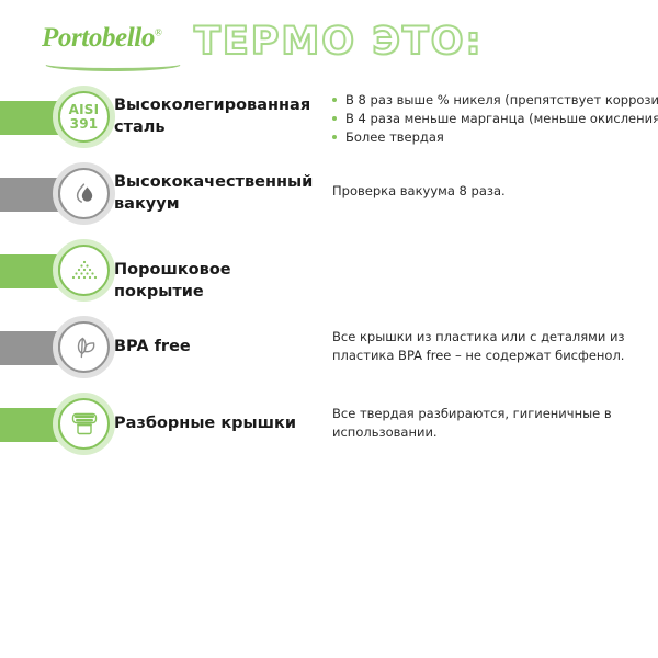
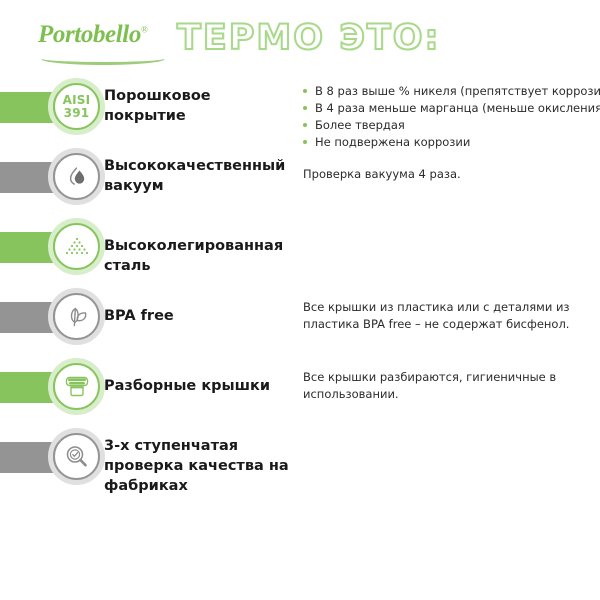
  Portobello®
  ТЕРМО ЭТО:
  AISI
  391
- Высоколегированная сталь
+ Порошковое покрытие
  В 8 раз выше % никеля (препятствует коррози
  В 4 раза меньше марганца (меньше окисления
  Более твердая
+ Не подвержена коррозии
  Высококачественный вакуум
- Проверка вакуума 8 раза.
+ Проверка вакуума 4 раза.
- Порошковое покрытие
+ Высоколегированная сталь
  BPA free
  Все крышки из пластика или с деталями из пластика BPA free – не содержат бисфенол.
  Разборные крышки
- Все твердая разбираются, гигиеничные в использовании.
+ Все крышки разбираются, гигиеничные в использовании.
+ 3-х ступенчатая проверка качества на фабриках
